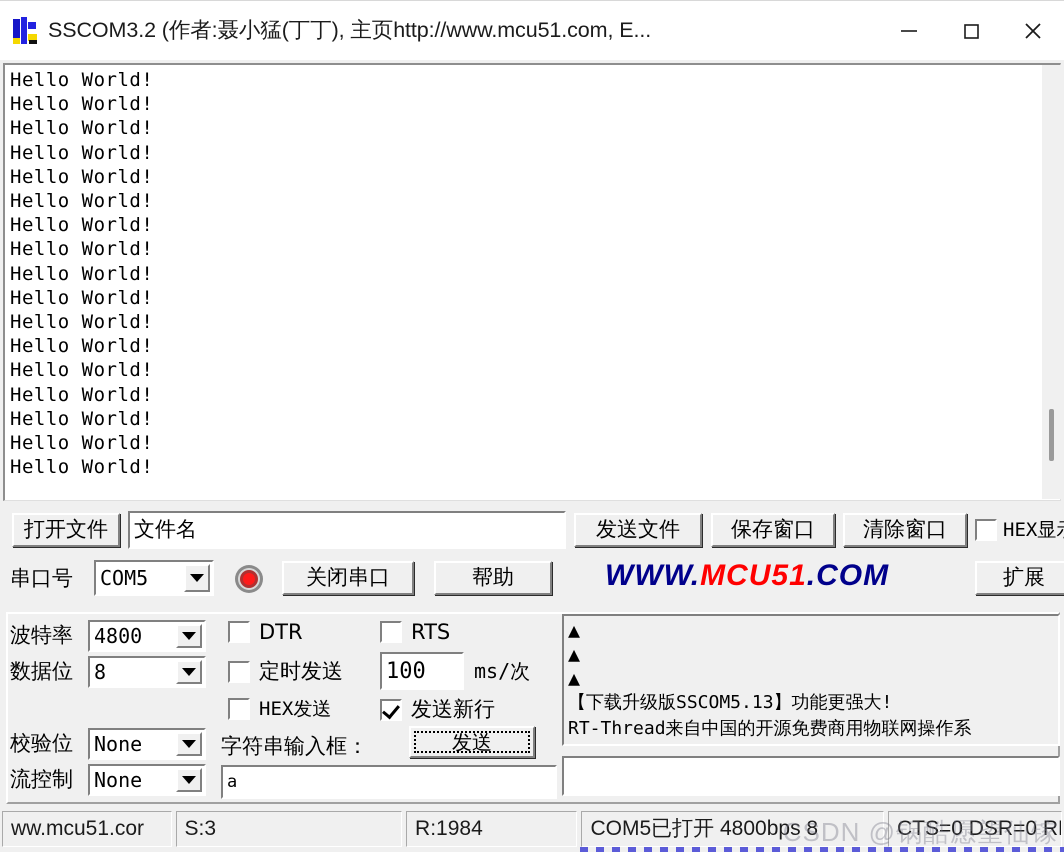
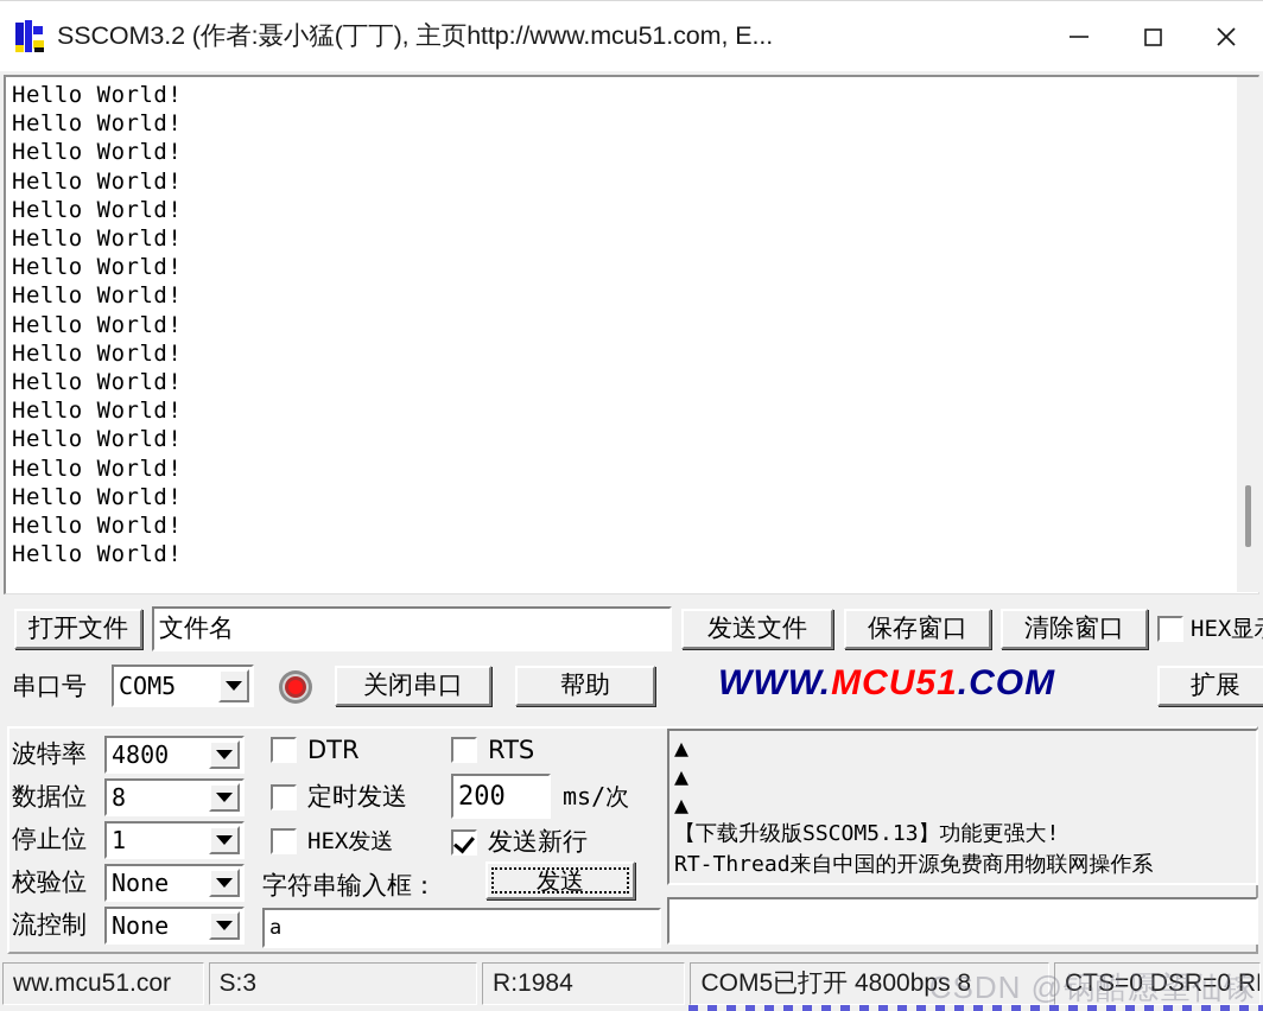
  SSCOM3.2 (作者:聂小猛(丁丁), 主页http://www.mcu51.com, E...
  Hello World!
  Hello World!
  Hello World!
  Hello World!
  Hello World!
  Hello World!
  Hello World!
  Hello World!
  Hello World!
  Hello World!
  Hello World!
  Hello World!
  Hello World!
  Hello World!
  Hello World!
  Hello World!
  Hello World!
  打开文件
  文件名
  发送文件
  保存窗口
  清除窗口
  HEX显
  串口号
  COM5
  关闭串口
  帮助
  WWW.MCU51.COM
  扩展
  波特率
  4800
  数据位
  8
+ 停止位
+ 1
  校验位
  None
  流控制
  None
  DTR
  RTS
  定时发送
- 100
+ 200
  ms/次
  HEX发送
  发送新行
  字符串输入框：
  发送
  a
  ▲
  ▲
  ▲
  【下载升级版SSCOM5.13】功能更强大!
  RT-Thread来自中国的开源免费商用物联网操作系
  ww.mcu51.cor
  S:3
  R:1984
  COM5已打开 4800bps 8
  CTS=0 DSR=0 R
  CSDN @锅酷愿望仙镓
